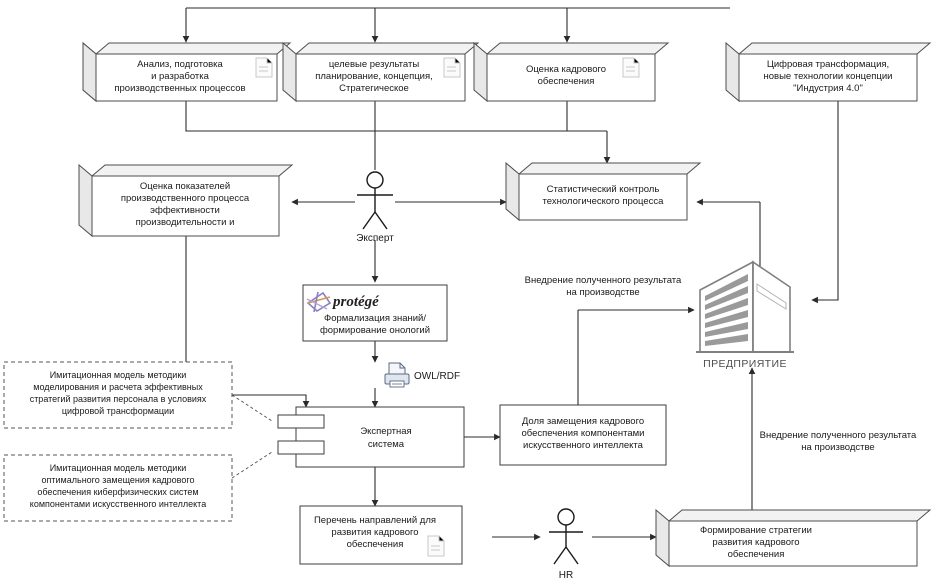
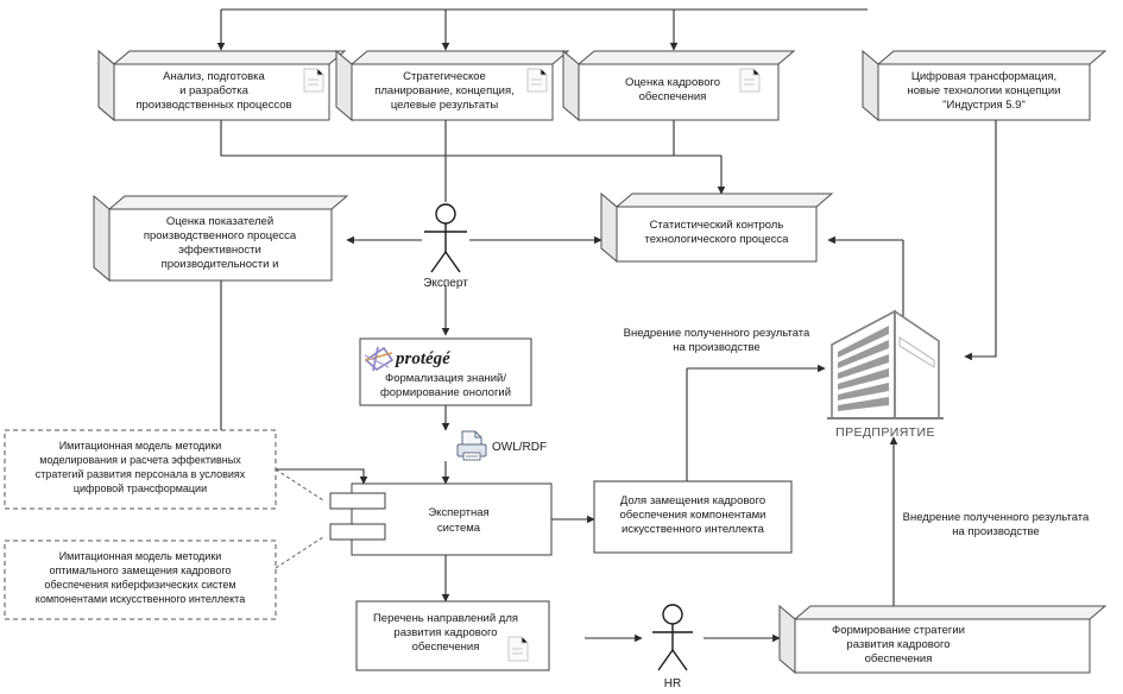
  Анализ, подготовка
  и разработка
  производственных процессов
- целевые результаты
+ Стратегическое
  планирование, концепция,
- Стратегическое
+ целевые результаты
  Оценка кадрового
  обеспечения
  Цифровая трансформация,
  новые технологии концепции
- "Индустрия 4.0"
+ "Индустрия 5.9"
  Оценка показателей
  производственного процесса
  эффективности
  производительности и
  Статистический контроль
  технологического процесса
  Эксперт
  protégé
  Формализация знаний/
  формирование онологий
  OWL/RDF
  Имитационная модель методики
  моделирования и расчета эффективных
  стратегий развития персонала в условиях
  цифровой трансформации
  Имитационная модель методики
  оптимального замещения кадрового
  обеспечения киберфизических систем
  компонентами искусственного интеллекта
  Экспертная
  система
  Доля замещения кадрового
  обеспечения компонентами
  искусственного интеллекта
  Перечень направлений для
  развития кадрового
  обеспечения
  HR
  Формирование стратегии
  развития кадрового
  обеспечения
  ПРЕДПРИЯТИЕ
  Внедрение полученного результата
  на производстве
  Внедрение полученного результата
  на производстве
